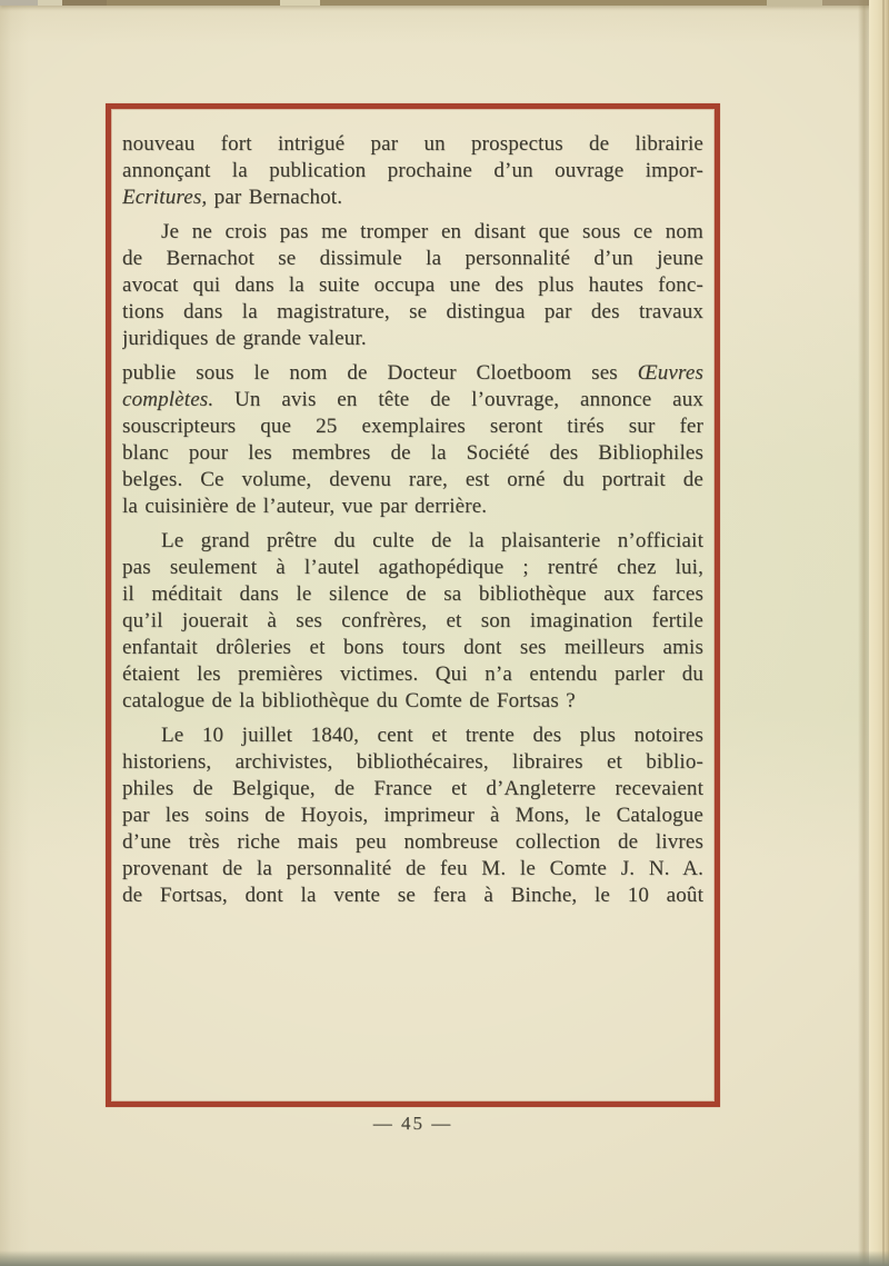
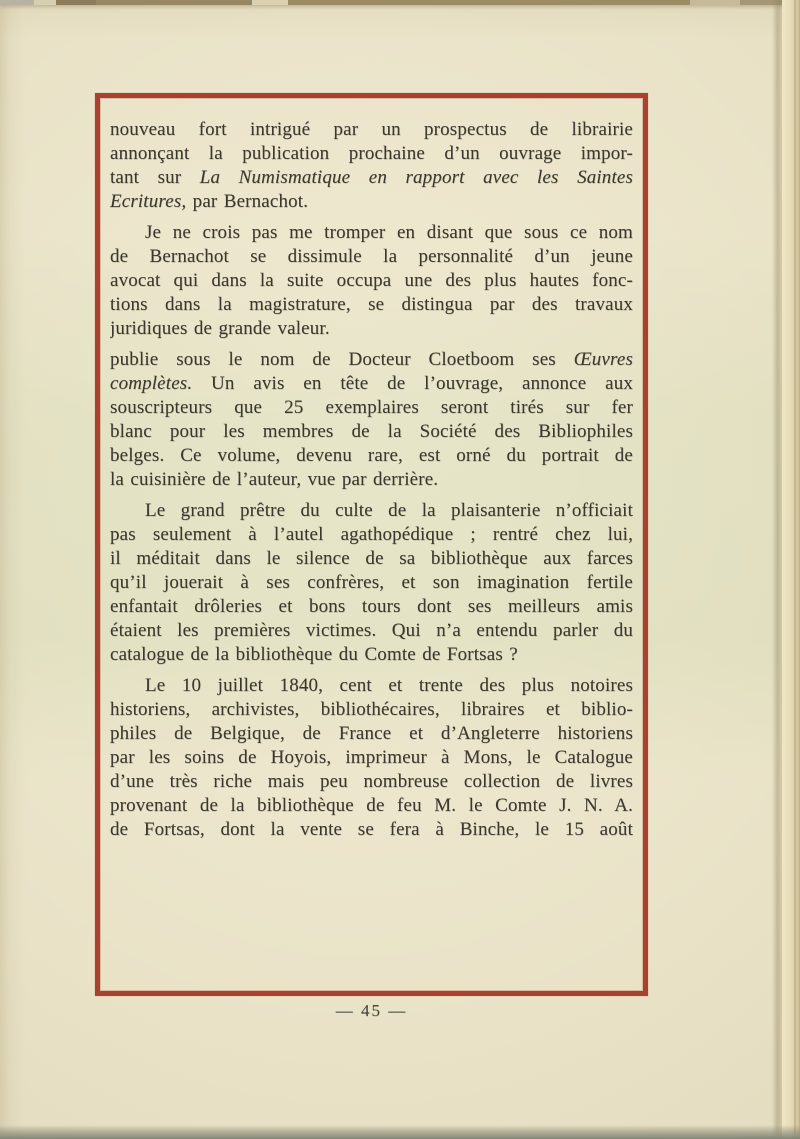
  nouveau fort intrigué par un prospectus de librairie
  annonçant la publication prochaine d’un ouvrage impor-
+ tant sur La Numismatique en rapport avec les Saintes
  Ecritures, par Bernachot.
  Je ne crois pas me tromper en disant que sous ce nom
  de Bernachot se dissimule la personnalité d’un jeune
  avocat qui dans la suite occupa une des plus hautes fonc-
  tions dans la magistrature, se distingua par des travaux
  juridiques de grande valeur.
  publie sous le nom de Docteur Cloetboom ses Œuvres
  complètes. Un avis en tête de l’ouvrage, annonce aux
  souscripteurs que 25 exemplaires seront tirés sur fer
  blanc pour les membres de la Société des Bibliophiles
  belges. Ce volume, devenu rare, est orné du portrait de
  la cuisinière de l’auteur, vue par derrière.
  Le grand prêtre du culte de la plaisanterie n’officiait
  pas seulement à l’autel agathopédique ; rentré chez lui,
  il méditait dans le silence de sa bibliothèque aux farces
  qu’il jouerait à ses confrères, et son imagination fertile
  enfantait drôleries et bons tours dont ses meilleurs amis
  étaient les premières victimes. Qui n’a entendu parler du
  catalogue de la bibliothèque du Comte de Fortsas ?
  Le 10 juillet 1840, cent et trente des plus notoires
  historiens, archivistes, bibliothécaires, libraires et biblio-
- philes de Belgique, de France et d’Angleterre recevaient
+ philes de Belgique, de France et d’Angleterre historiens
  par les soins de Hoyois, imprimeur à Mons, le Catalogue
  d’une très riche mais peu nombreuse collection de livres
- provenant de la personnalité de feu M. le Comte J. N. A.
+ provenant de la bibliothèque de feu M. le Comte J. N. A.
- de Fortsas, dont la vente se fera à Binche, le 10 août
+ de Fortsas, dont la vente se fera à Binche, le 15 août
  — 45 —
